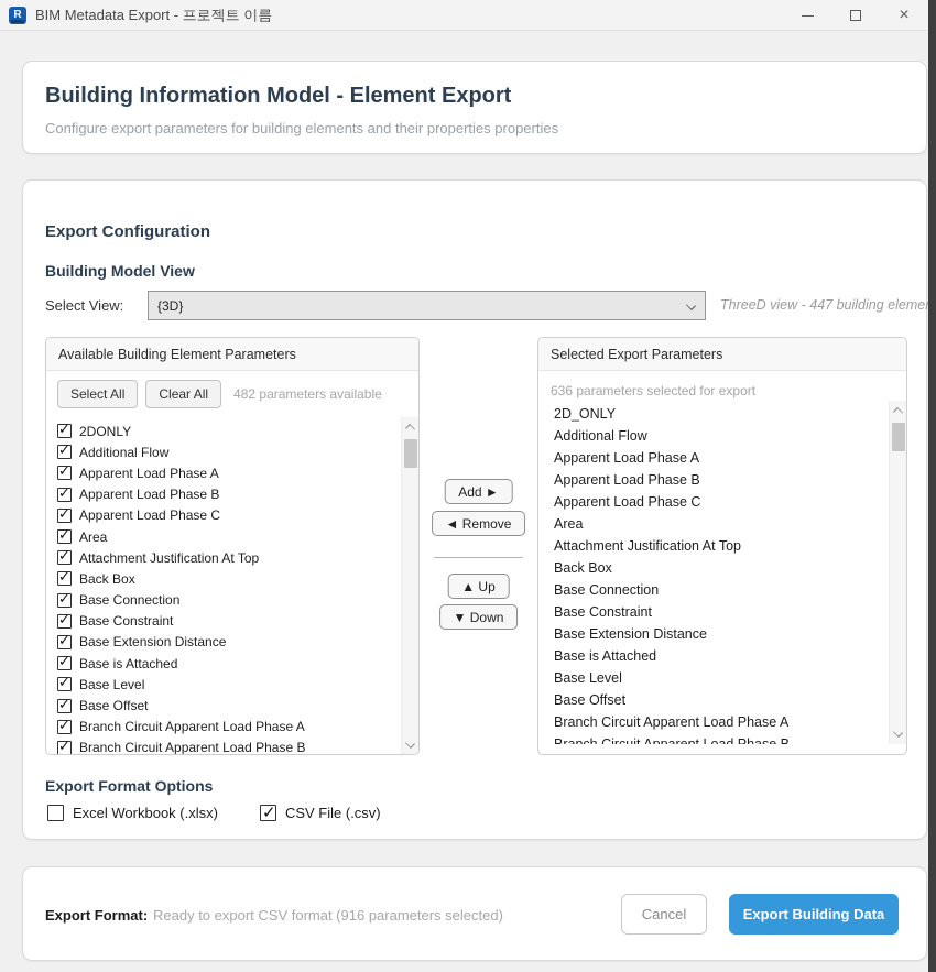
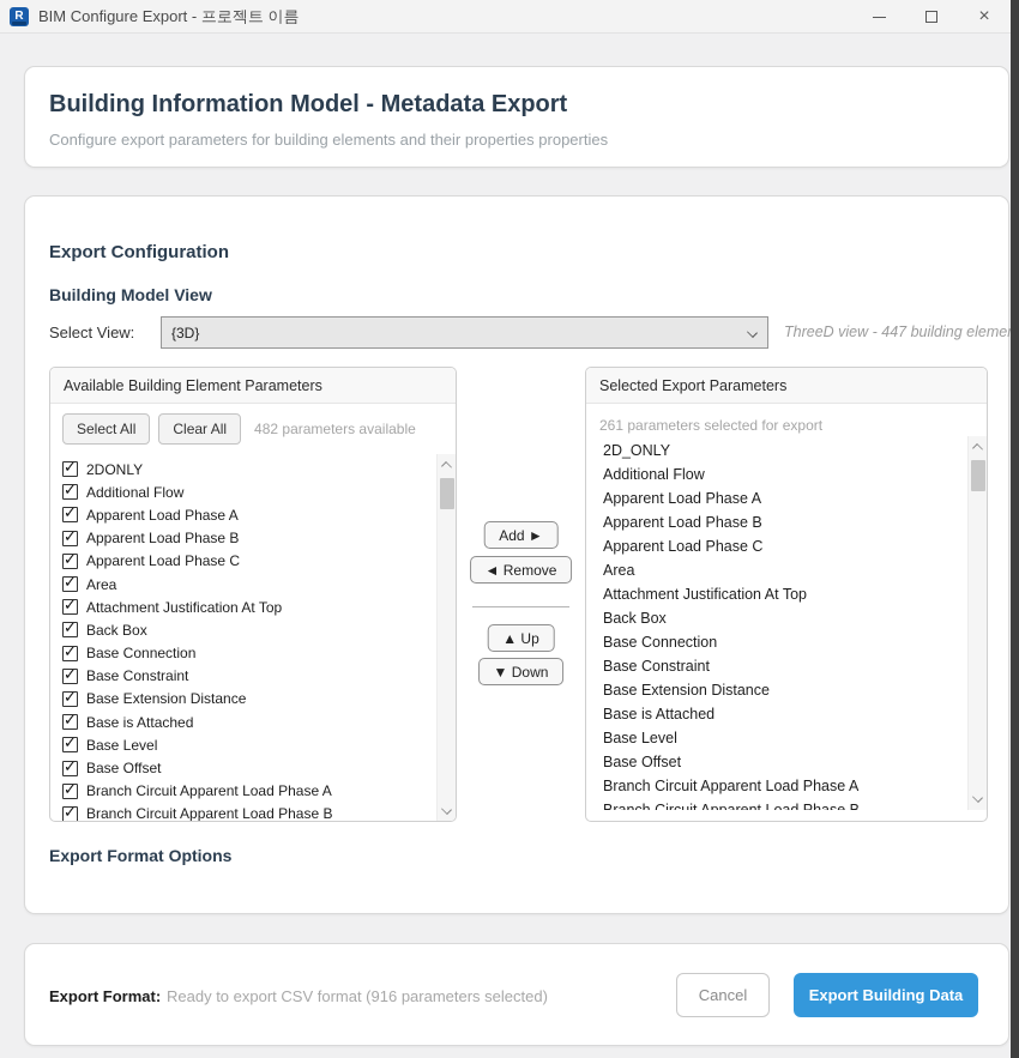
  R
- BIM Metadata Export - 프로젝트 이름
+ BIM Configure Export - 프로젝트 이름
  ×
- Building Information Model - Element Export
+ Building Information Model - Metadata Export
  Configure export parameters for building elements and their properties properties
  Export Configuration
  Building Model View
  Select View:
  {3D}
  ThreeD view - 447 building eleme
  Available Building Element Parameters
  Select All
  Clear All
  482 parameters available
  2DONLY
  Additional Flow
  Apparent Load Phase A
  Apparent Load Phase B
  Apparent Load Phase C
  Area
  Attachment Justification At Top
  Back Box
  Base Connection
  Base Constraint
  Base Extension Distance
  Base is Attached
  Base Level
  Base Offset
  Branch Circuit Apparent Load Phase A
  Branch Circuit Apparent Load Phase B
  Add ►
  ◄ Remove
  ▲ Up
  ▼ Down
  Selected Export Parameters
- 636 parameters selected for export
+ 261 parameters selected for export
  2D_ONLY
  Additional Flow
  Apparent Load Phase A
  Apparent Load Phase B
  Apparent Load Phase C
  Area
  Attachment Justification At Top
  Back Box
  Base Connection
  Base Constraint
  Base Extension Distance
  Base is Attached
  Base Level
  Base Offset
  Branch Circuit Apparent Load Phase A
  Export Format Options
- Excel Workbook (.xlsx)
- CSV File (.csv)
  Export Format:
  Ready to export CSV format (916 parameters selected)
  Cancel
  Export Building Data
